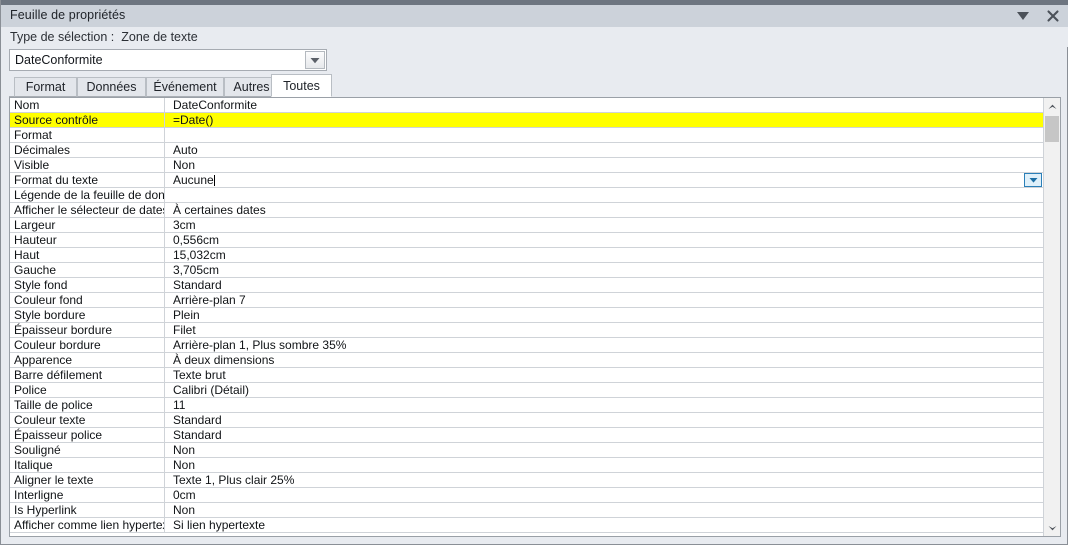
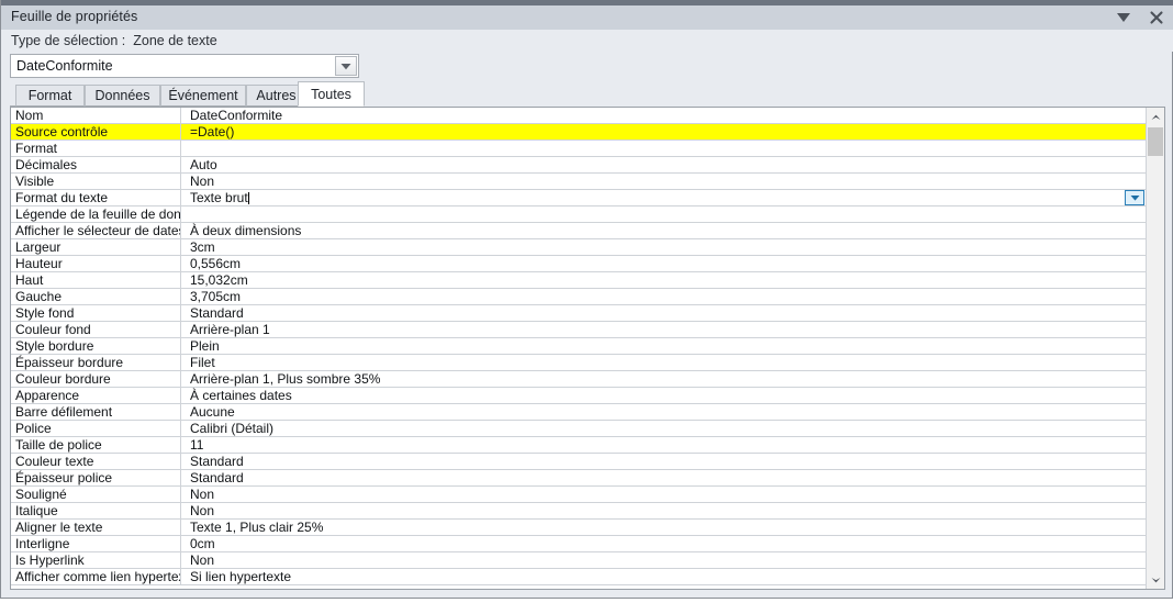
  Feuille de propriétés
  Type de sélection : Zone de texte
  DateConformite
  Format
  Données
  Événement
  Autres
  Toutes
  Nom
  DateConformite
  Source contrôle
  =Date()
  Format
  Décimales
  Auto
  Visible
  Non
  Format du texte
- Aucune
+ Texte brut
  Légende de la feuille de don
  Afficher le sélecteur de date
- À certaines dates
+ À deux dimensions
  Largeur
  3cm
  Hauteur
  0,556cm
  Haut
  15,032cm
  Gauche
  3,705cm
  Style fond
  Standard
  Couleur fond
- Arrière-plan 7
+ Arrière-plan 1
  Style bordure
  Plein
  Épaisseur bordure
  Filet
  Couleur bordure
  Arrière-plan 1, Plus sombre 35%
  Apparence
- À deux dimensions
+ À certaines dates
  Barre défilement
- Texte brut
+ Aucune
  Police
  Calibri (Détail)
  Taille de police
  11
  Couleur texte
  Standard
  Épaisseur police
  Standard
  Souligné
  Non
  Italique
  Non
  Aligner le texte
  Texte 1, Plus clair 25%
  Interligne
  0cm
  Is Hyperlink
  Non
  Afficher comme lien hyperte
  Si lien hypertexte
